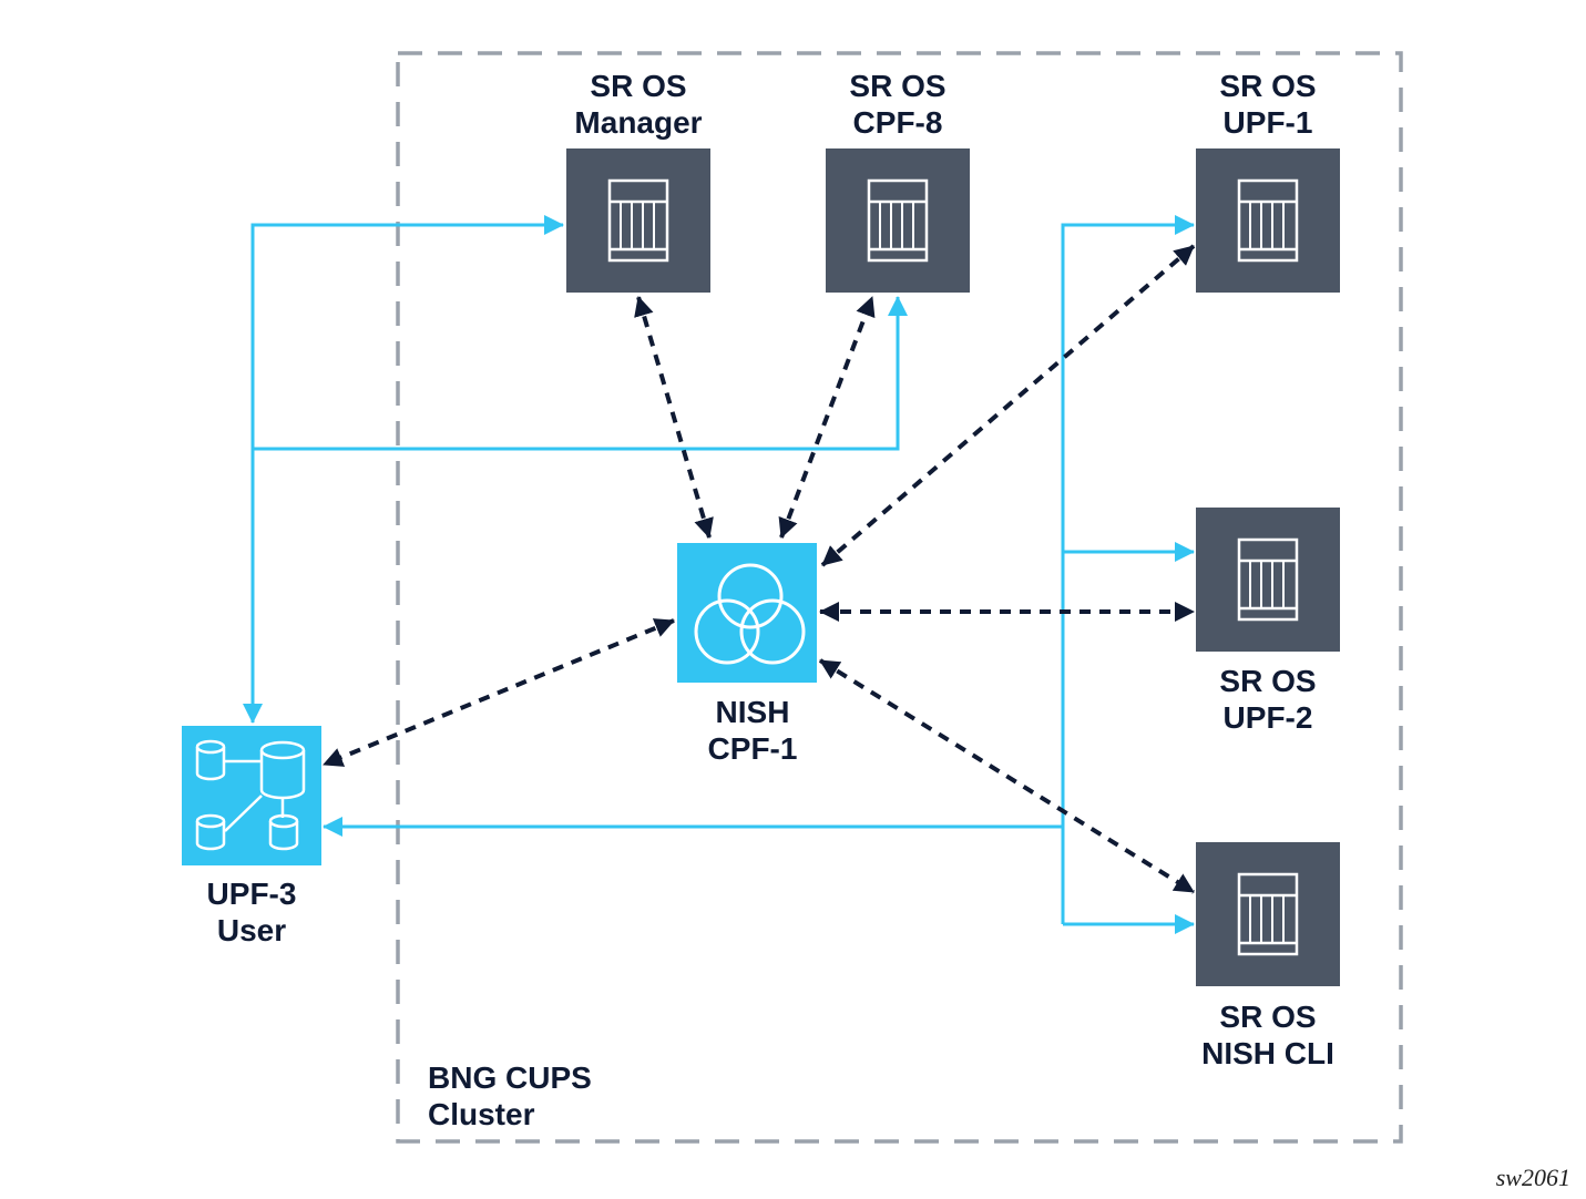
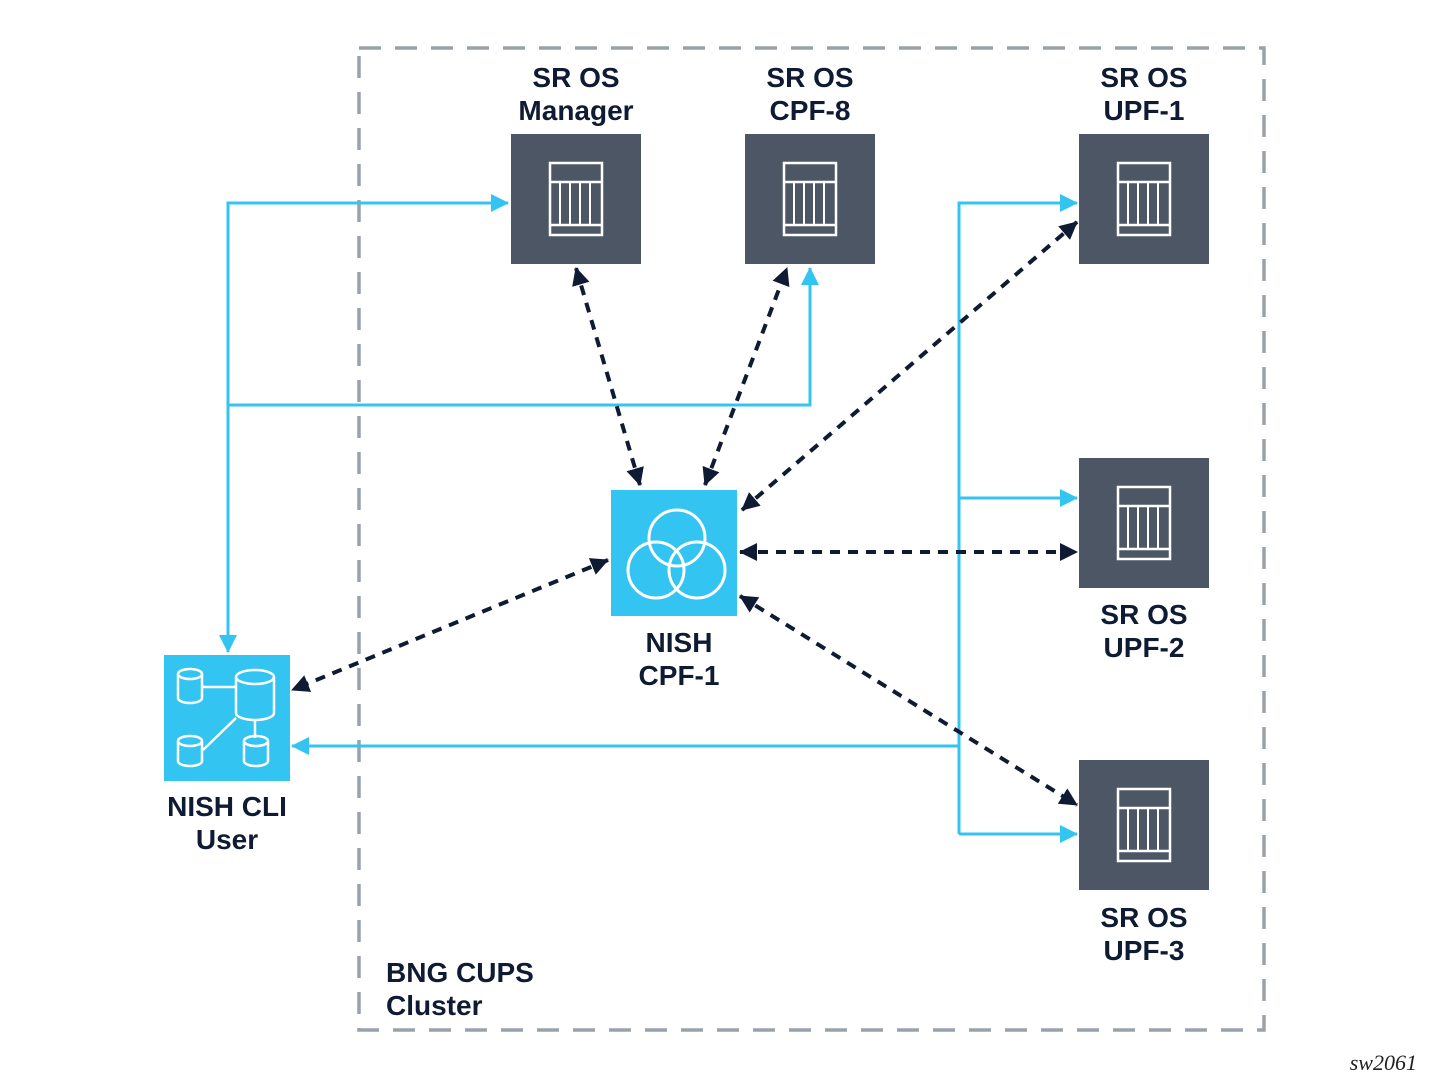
  SR OS
  Manager
  SR OS
  CPF-8
  SR OS
  UPF-1
  SR OS
  UPF-2
  SR OS
- NISH CLI
+ UPF-3
  NISH
  CPF-1
- UPF-3
+ NISH CLI
  User
  BNG CUPS
  Cluster
  sw2061
